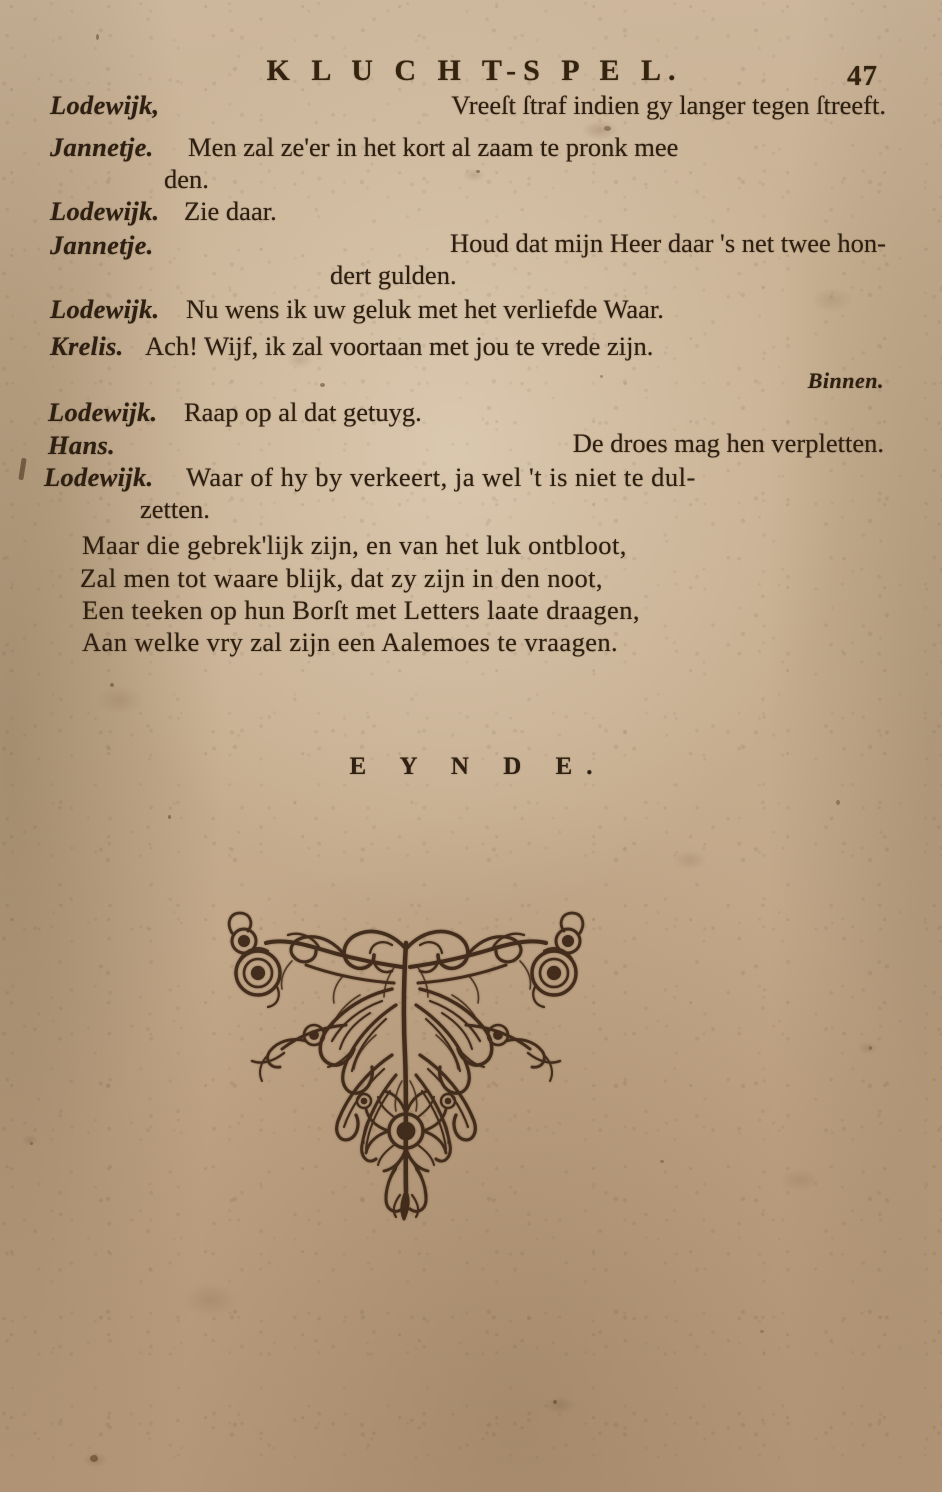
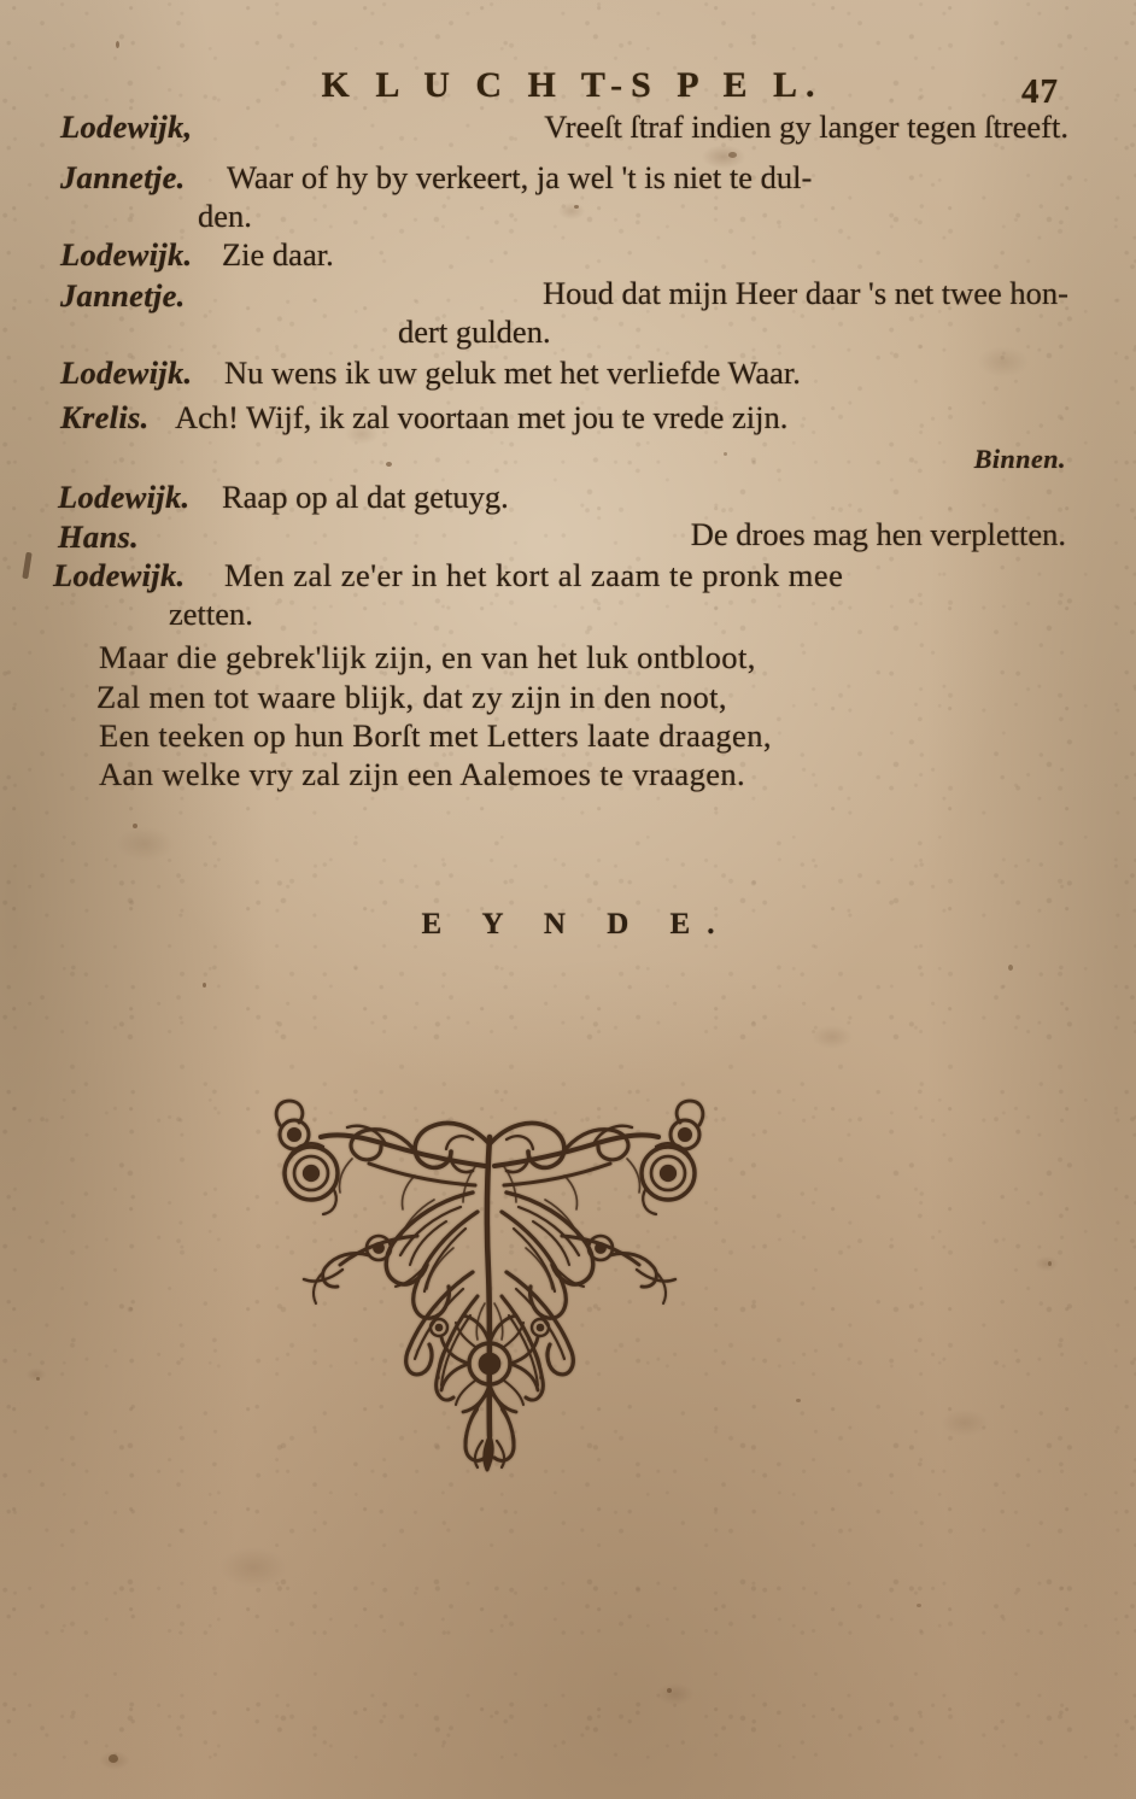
  K L U C H T-S P E L.
  47
  Lodewijk,
  Vreeſt ſtraf indien gy langer tegen ſtreeft.
  Jannetje.
- Men zal ze'er in het kort al zaam te pronk mee
+ Waar of hy by verkeert, ja wel 't is niet te dul-
  den.
  Lodewijk.
  Zie daar.
  Jannetje.
  Houd dat mijn Heer daar 's net twee hon-
  dert gulden.
  Lodewijk.
  Nu wens ik uw geluk met het verliefde Waar.
  Krelis.
  Ach! Wijf, ik zal voortaan met jou te vrede zijn.
  Binnen.
  Lodewijk.
  Raap op al dat getuyg.
  Hans.
  De droes mag hen verpletten.
  Lodewijk.
- Waar of hy by verkeert, ja wel 't is niet te dul-
+ Men zal ze'er in het kort al zaam te pronk mee
  zetten.
  Maar die gebrek'lijk zijn, en van het luk ontbloot,
  Zal men tot waare blijk, dat zy zijn in den noot,
  Een teeken op hun Borſt met Letters laate draagen,
  Aan welke vry zal zijn een Aalemoes te vraagen.
  E Y N D E.
